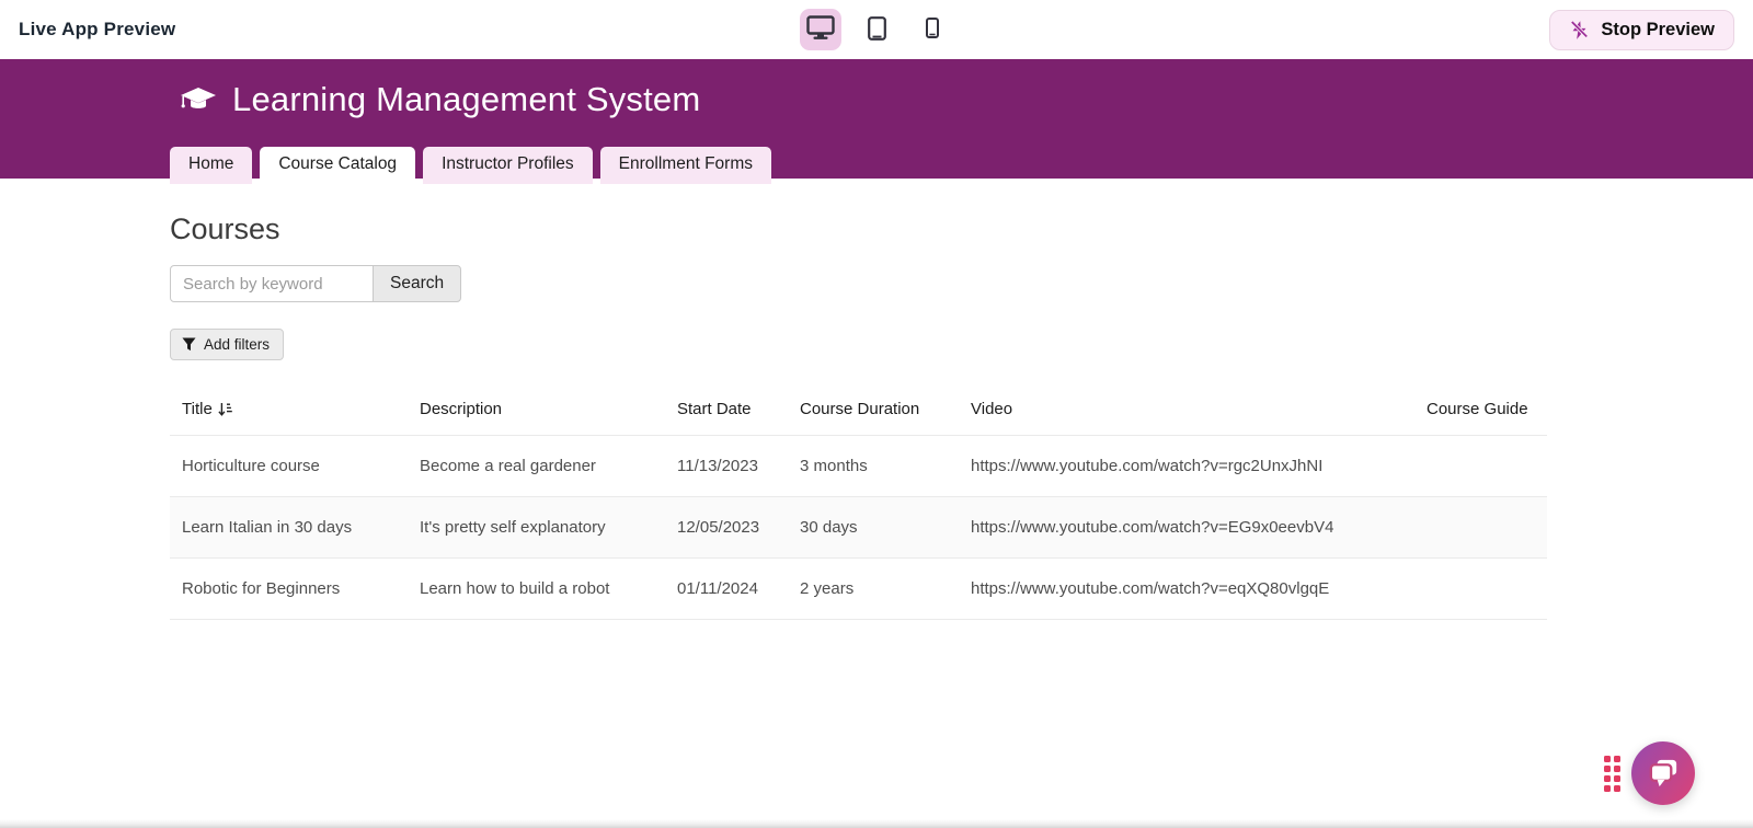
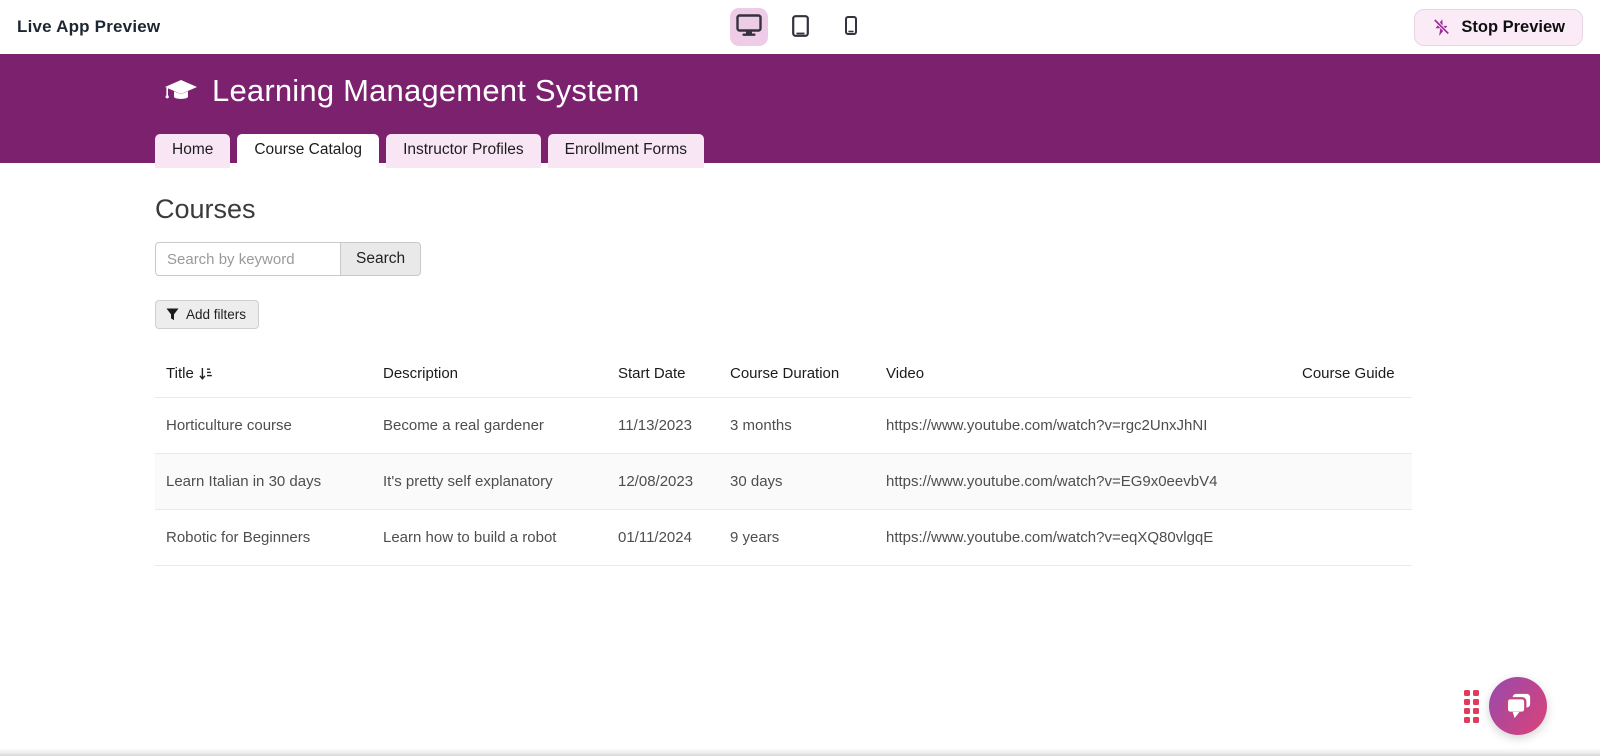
  Live App Preview
  Stop Preview
  Learning Management System
  Home
  Course Catalog
  Instructor Profiles
  Enrollment Forms
  Courses
  Search by keyword
  Search
  Add filters
  Title	Description	Start Date	Course Duration	Video	Course Guide
  Horticulture course	Become a real gardener	11/13/2023	3 months	https://www.youtube.com/watch?v=rgc2UnxJhNI
- Learn Italian in 30 days	It's pretty self explanatory	12/05/2023	30 days	https://www.youtube.com/watch?v=EG9x0eevbV4
+ Learn Italian in 30 days	It's pretty self explanatory	12/08/2023	30 days	https://www.youtube.com/watch?v=EG9x0eevbV4
- Robotic for Beginners	Learn how to build a robot	01/11/2024	2 years	https://www.youtube.com/watch?v=eqXQ80vlgqE
+ Robotic for Beginners	Learn how to build a robot	01/11/2024	9 years	https://www.youtube.com/watch?v=eqXQ80vlgqE
